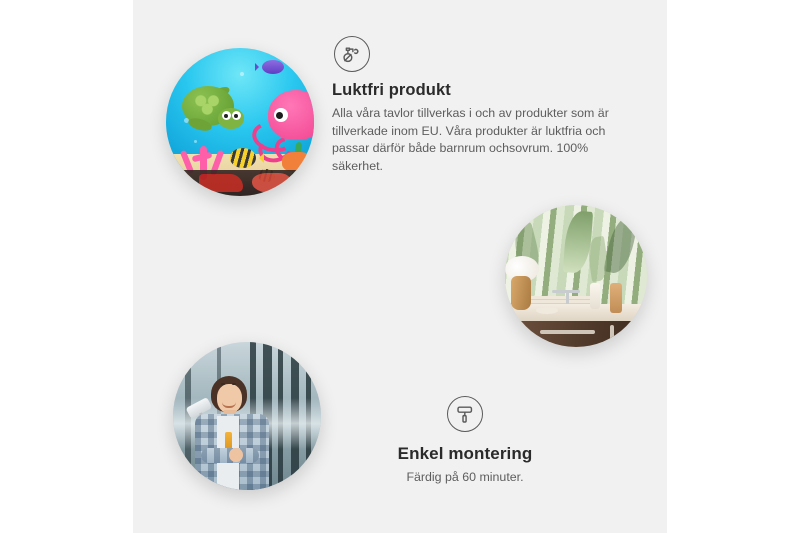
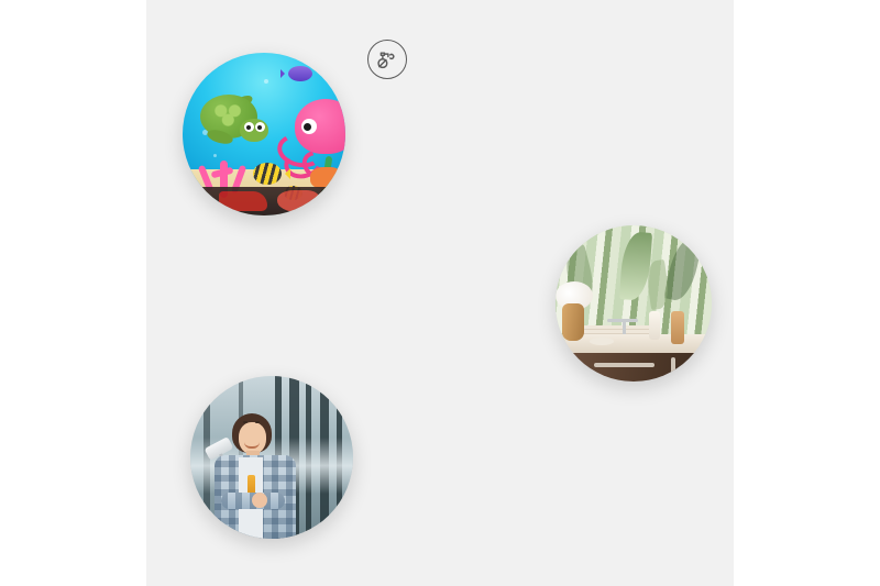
- Luktfri produkt
- Alla våra tavlor tillverkas i och av produkter som är tillverkade inom EU. Våra produkter är luktfria och passar därför både barnrum ochsovrum. 100% säkerhet.
- Enkel montering
- Färdig på 60 minuter.
